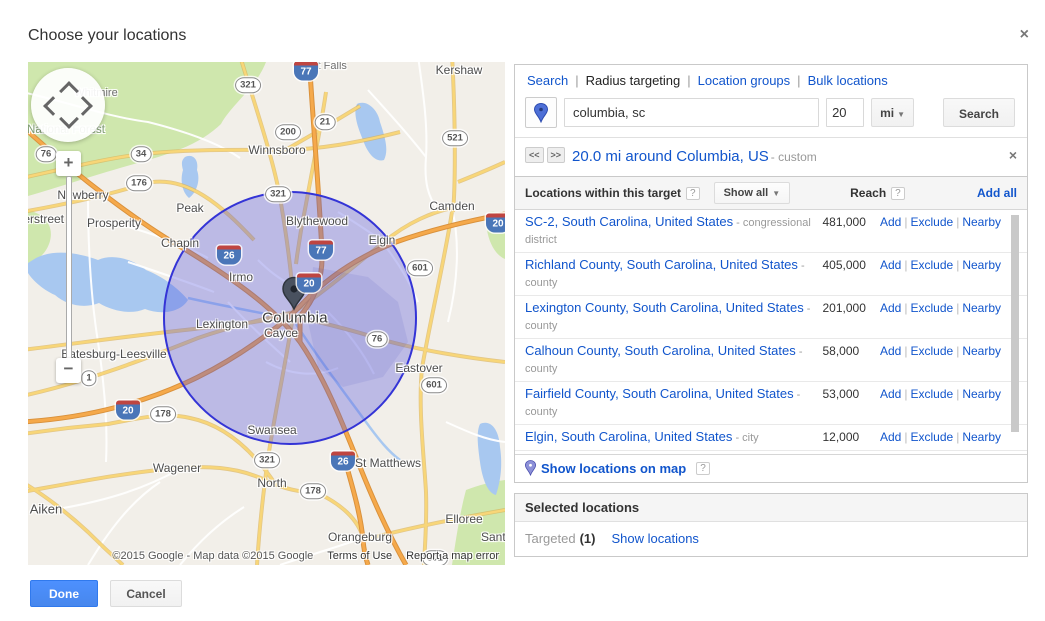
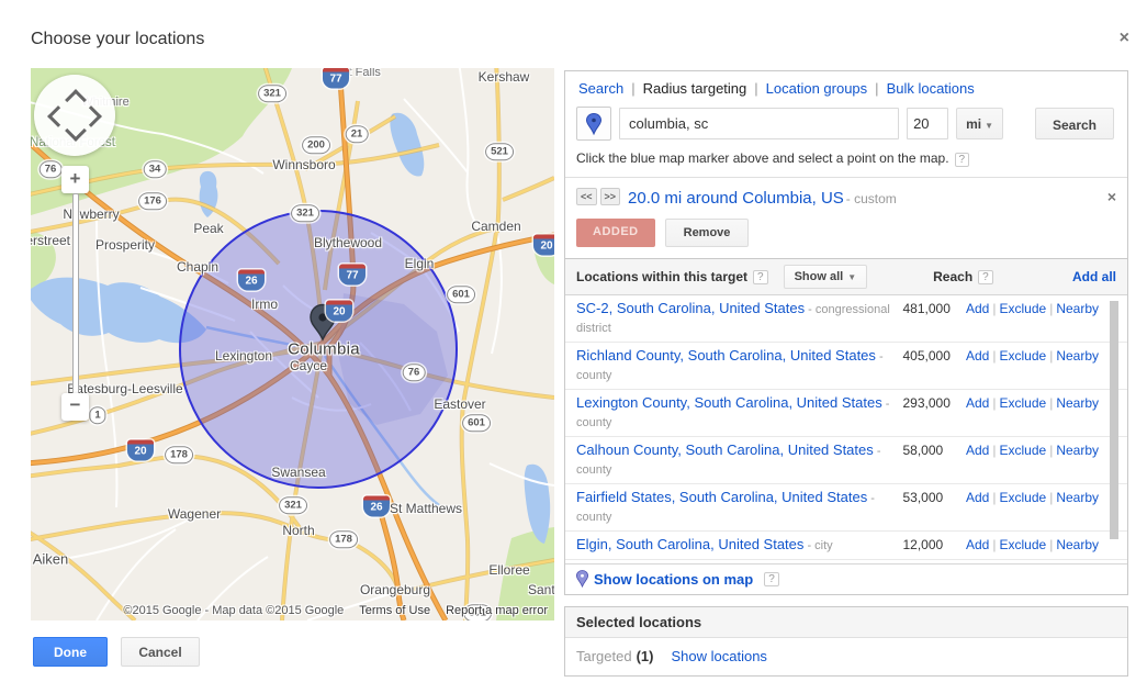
  Choose your locations
  ×
  Kershaw
  Winnsboro
  521
  321
  77
  21
  200
  34
  76
  176
  Nwberry
  Prosperity
  Peak
  Chapin
  Camden
  20
  321
  Blythewood
  Elgin
  26
  77
  20
  601
  Irmo
  Columbia
  Cayce
  Lexington
  76
  Eastover
  601
  atesburg-Leesville
  1
  20
  178
  Swansea
  321
  26
  St Matthews
  Wagener
  North
  178
  Aiken
  Elloree
  Orangeburg
  301
  +
  −
  ©2015 Google - Map data ©2015 Google
  Terms of Use
  Report a map error
  Search | Radius targeting | Location groups | Bulk locations
  columbia, sc
  20
  mi ▼
  Search
+ Click the blue map marker above and select a point on the map. ?
  << >> 20.0 mi around Columbia, US - custom
  ×
+ ADDED
+ Remove
  Locations within this target
  ?
  Show all ▼
  Reach
  ?
  Add all
  SC-2, South Carolina, United States - congressional district
  481,000
  Add | Exclude | Nearby
  Richland County, South Carolina, United States - county
  405,000
  Add | Exclude | Nearby
  Lexington County, South Carolina, United States - county
- 201,000
+ 293,000
  Add | Exclude | Nearby
  Calhoun County, South Carolina, United States - county
  58,000
  Add | Exclude | Nearby
- Fairfield County, South Carolina, United States - county
+ Fairfield States, South Carolina, United States - county
  53,000
  Add | Exclude | Nearby
  Elgin, South Carolina, United States - city
  12,000
  Add | Exclude | Nearby
  Show locations on map
  ?
  Selected locations
  Targeted (1)
  Show locations
  Done
  Cancel
